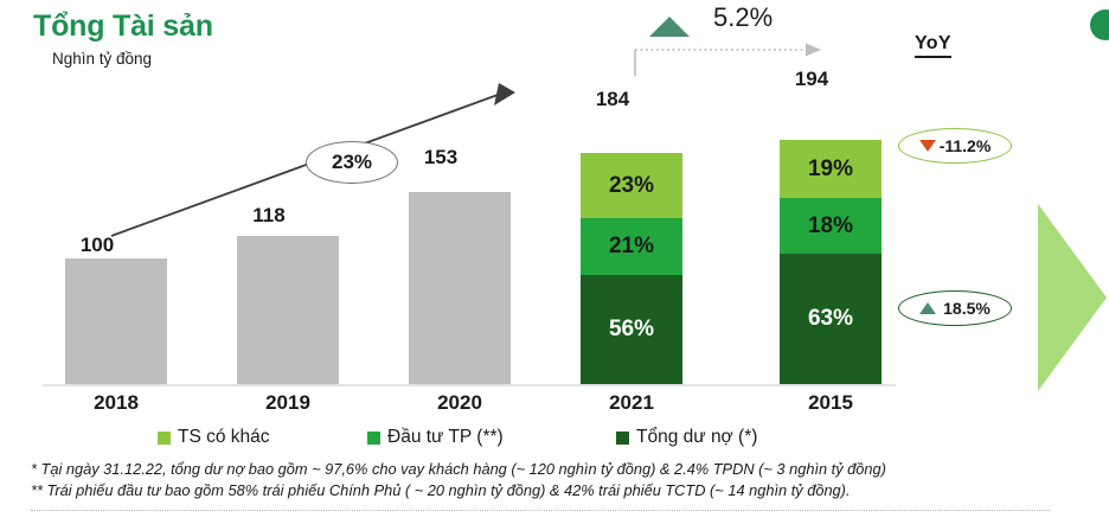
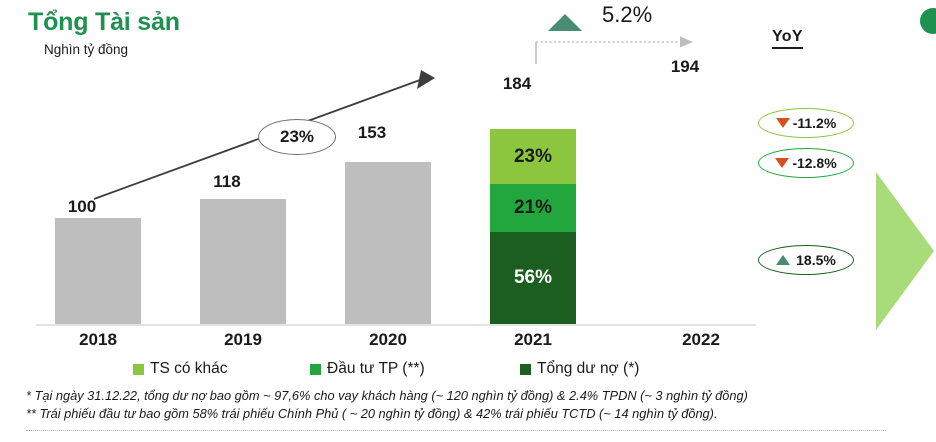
  Tổng Tài sản
  Nghìn tỷ đồng
  5.2%
  23%
  100
  2018
  118
  2019
  153
  2020
  184
  23%
  21%
  56%
  2021
  194
- 19%
- 18%
- 63%
- 2015
+ 2022
  YoY
  -11.2%
+ -12.8%
  18.5%
  TS có khác
  Đầu tư TP (**)
  Tổng dư nợ (*)
  * Tại ngày 31.12.22, tổng dư nợ bao gồm ~ 97,6% cho vay khách hàng (~ 120 nghìn tỷ đồng) & 2.4% TPDN (~ 3 nghìn tỷ đồng)
  ** Trái phiếu đầu tư bao gồm 58% trái phiếu Chính Phủ ( ~ 20 nghìn tỷ đồng) & 42% trái phiếu TCTD (~ 14 nghìn tỷ đồng).
